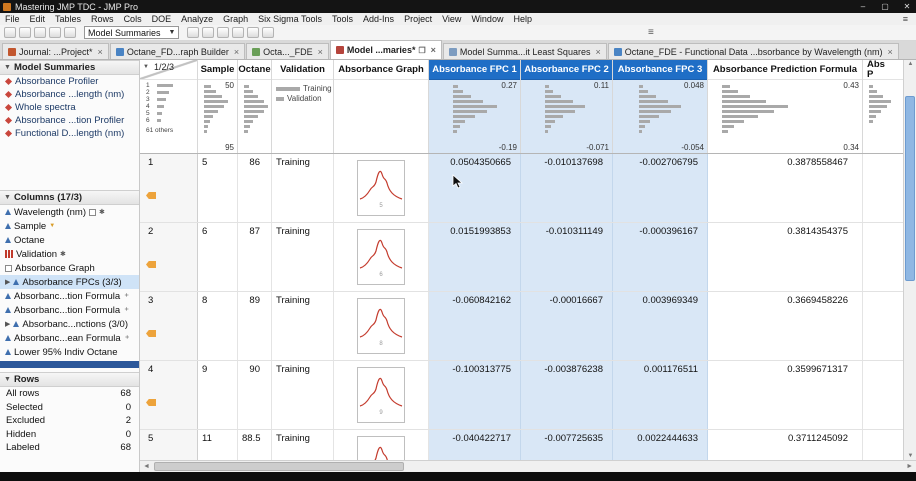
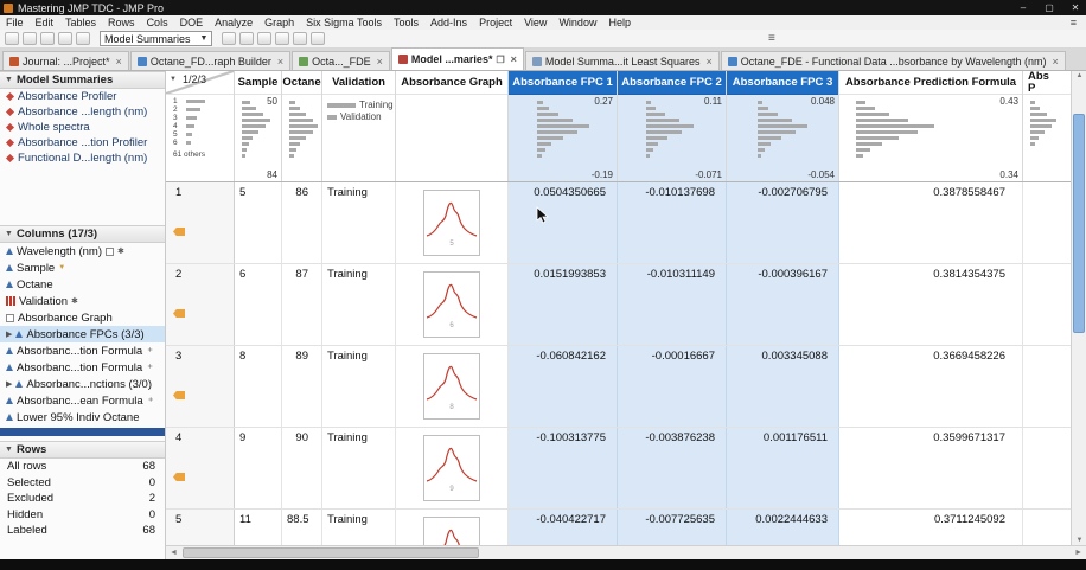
  Mastering JMP TDC - JMP Pro
  –
  ▢
  ✕
  File
  Edit
  Tables
  Rows
  Cols
  DOE
  Analyze
  Graph
  Six Sigma Tools
  Tools
  Add-Ins
  Project
  View
  Window
  Help
  ≡
  Model Summaries
  ≡
  Journal: ...Project*
  ×
  Octane_FD...raph Builder
  ×
  Octa..._FDE
  ×
  Model ...maries*
  ❐
  ×
  Model Summa...it Least Squares
  ×
  Octane_FDE - Functional Data ...bsorbance by Wavelength (nm)
  ×
  Model Summaries
  Absorbance Profiler
  Absorbance ...length (nm)
  Whole spectra
  Absorbance ...tion Profiler
  Functional D...length (nm)
  Columns (17/3)
  Wavelength (nm)
  Sample
  Octane
  Validation
  Absorbance Graph
  Absorbance FPCs (3/3)
  Absorbanc...tion Formula
  Absorbanc...tion Formula
  Absorbanc...nctions (3/0)
  Absorbanc...ean Formula
  Lower 95% Indiv Octane
  Rows
  All rows
  68
  Selected
  0
  Excluded
  2
  Hidden
  0
  Labeled
  68
  1/2/3
  Sample
  50
- 95
+ 84
  Octane
  Validation
  Training
  Validation
  Absorbance Graph
  Absorbance FPC 1
  0.27
  -0.19
  Absorbance FPC 2
  0.11
  -0.071
  Absorbance FPC 3
  0.048
  -0.054
  Absorbance Prediction Formula
  0.43
  0.34
  Abs
  P
  1
  5
  86
  Training
  0.0504350665
  -0.010137698
  -0.002706795
  0.3878558467
  2
  6
  87
  Training
  0.0151993853
  -0.010311149
  -0.000396167
  0.3814354375
  3
  8
  89
  Training
  -0.060842162
  -0.00016667
- 0.003969349
+ 0.003345088
  0.3669458226
  4
  9
  90
  Training
  -0.100313775
  -0.003876238
  0.001176511
  0.3599671317
  5
  11
  88.5
  Training
  -0.040422717
  -0.007725635
  0.0022444633
  0.3711245092
